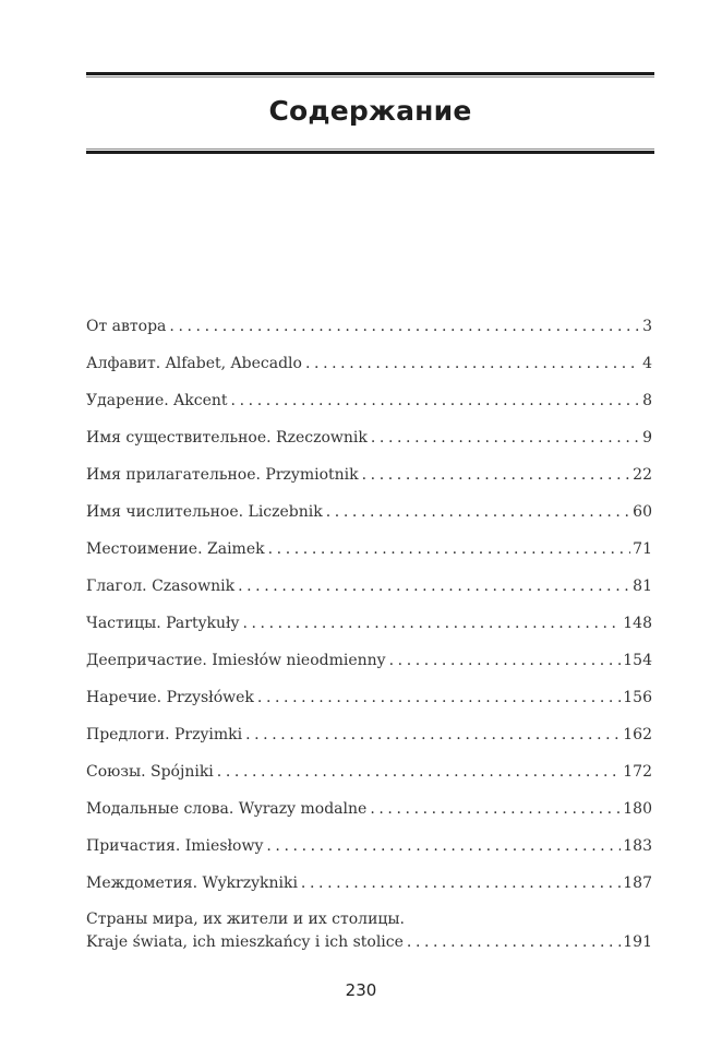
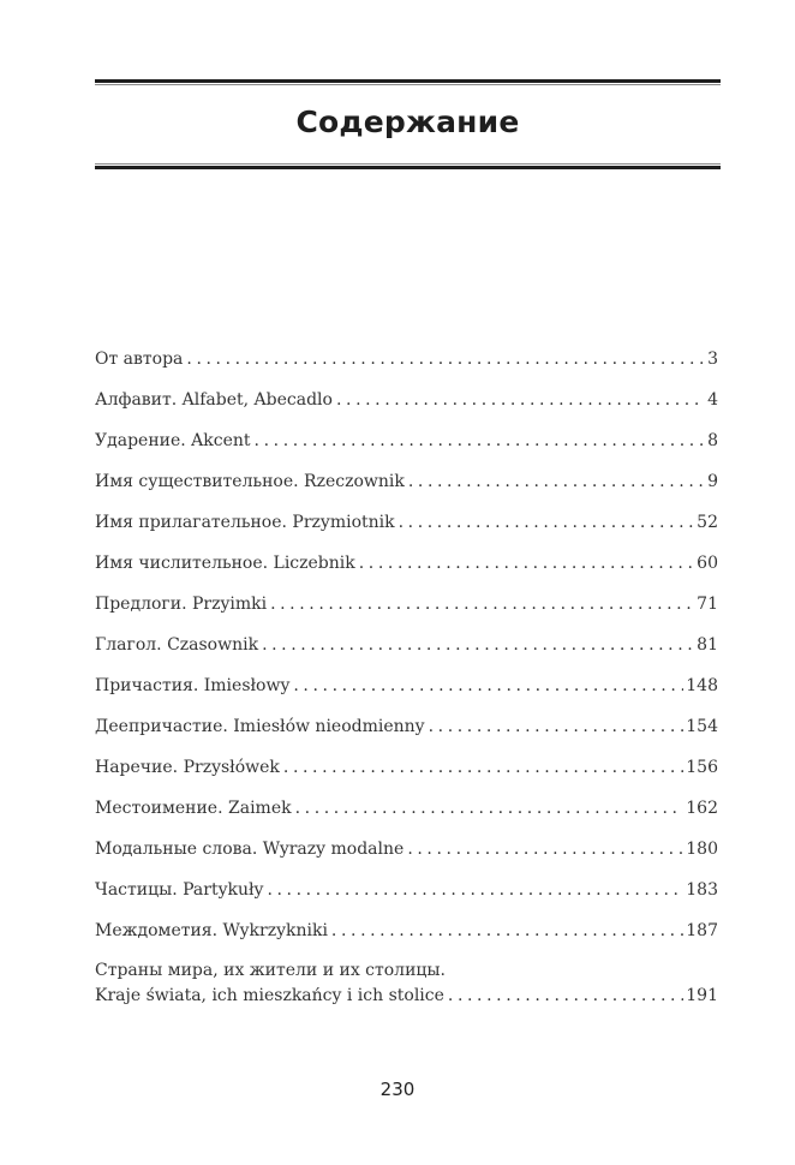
  Содержание
  От автора
  3
  Алфавит. Alfabet, Abecadlo
  4
  Ударение. Akcent
  8
  Имя существительное. Rzeczownik
  9
  Имя прилагательное. Przymiotnik
- 22
+ 52
  Имя числительное. Liczebnik
  60
- Местоимение. Zaimek
+ Предлоги. Przyimki
  71
  Глагол. Czasownik
  81
- Частицы. Partykuły
+ Причастия. Imiesłowy
  148
  Деепричастие. Imiesłów nieodmienny
  154
  Наречие. Przysłówek
  156
- Предлоги. Przyimki
+ Местоимение. Zaimek
  162
- Союзы. Spójniki
- 172
  Модальные слова. Wyrazy modalne
  180
- Причастия. Imiesłowy
+ Частицы. Partykuły
  183
  Междометия. Wykrzykniki
  187
  Страны мира, их жители и их столицы.
  Kraje świata, ich mieszkańcy i ich stolice
  191
  230
